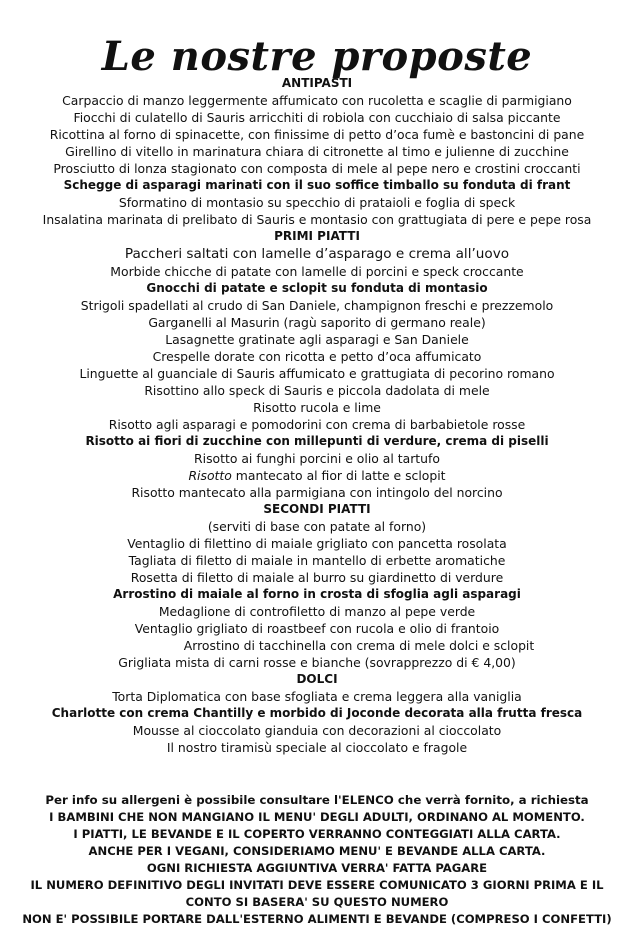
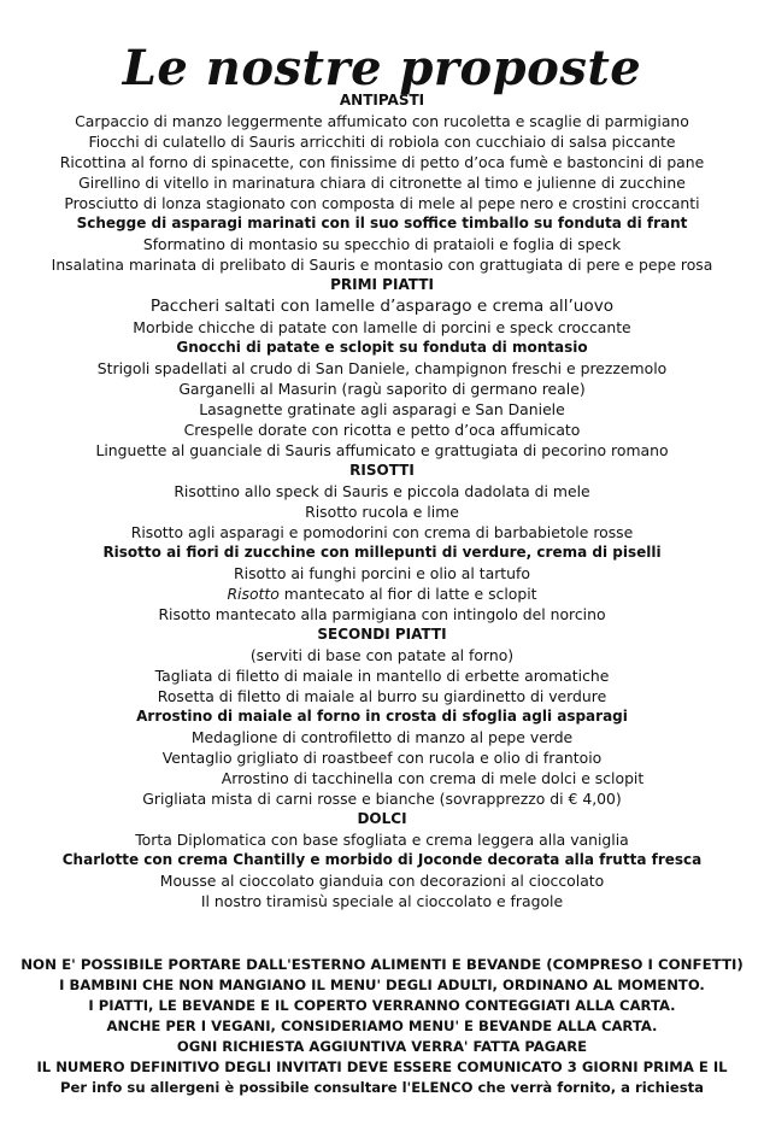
  Le nostre proposte
  ANTIPASTI
  Carpaccio di manzo leggermente affumicato con rucoletta e scaglie di parmigiano
  Fiocchi di culatello di Sauris arricchiti di robiola con cucchiaio di salsa piccante
  Ricottina al forno di spinacette, con finissime di petto d’oca fumè e bastoncini di pane
  Girellino di vitello in marinatura chiara di citronette al timo e julienne di zucchine
  Prosciutto di lonza stagionato con composta di mele al pepe nero e crostini croccanti
  Schegge di asparagi marinati con il suo soffice timballo su fonduta di frant
  Sformatino di montasio su specchio di prataioli e foglia di speck
  Insalatina marinata di prelibato di Sauris e montasio con grattugiata di pere e pepe rosa
  PRIMI PIATTI
  Paccheri saltati con lamelle d’asparago e crema all’uovo
  Morbide chicche di patate con lamelle di porcini e speck croccante
  Gnocchi di patate e sclopit su fonduta di montasio
  Strigoli spadellati al crudo di San Daniele, champignon freschi e prezzemolo
  Garganelli al Masurin (ragù saporito di germano reale)
  Lasagnette gratinate agli asparagi e San Daniele
  Crespelle dorate con ricotta e petto d’oca affumicato
  Linguette al guanciale di Sauris affumicato e grattugiata di pecorino romano
+ RISOTTI
  Risottino allo speck di Sauris e piccola dadolata di mele
  Risotto rucola e lime
  Risotto agli asparagi e pomodorini con crema di barbabietole rosse
  Risotto ai fiori di zucchine con millepunti di verdure, crema di piselli
  Risotto ai funghi porcini e olio al tartufo
  Risotto mantecato al fior di latte e sclopit
  Risotto mantecato alla parmigiana con intingolo del norcino
  SECONDI PIATTI
  (serviti di base con patate al forno)
- Ventaglio di filettino di maiale grigliato con pancetta rosolata
  Tagliata di filetto di maiale in mantello di erbette aromatiche
  Rosetta di filetto di maiale al burro su giardinetto di verdure
  Arrostino di maiale al forno in crosta di sfoglia agli asparagi
  Medaglione di controfiletto di manzo al pepe verde
  Ventaglio grigliato di roastbeef con rucola e olio di frantoio
  Arrostino di tacchinella con crema di mele dolci e sclopit
  Grigliata mista di carni rosse e bianche (sovrapprezzo di € 4,00)
  DOLCI
  Torta Diplomatica con base sfogliata e crema leggera alla vaniglia
  Charlotte con crema Chantilly e morbido di Joconde decorata alla frutta fresca
  Mousse al cioccolato gianduia con decorazioni al cioccolato
  Il nostro tiramisù speciale al cioccolato e fragole
- Per info su allergeni è possibile consultare l'ELENCO che verrà fornito, a richiesta
+ NON E' POSSIBILE PORTARE DALL'ESTERNO ALIMENTI E BEVANDE (COMPRESO I CONFETTI)
  I BAMBINI CHE NON MANGIANO IL MENU' DEGLI ADULTI, ORDINANO AL MOMENTO.
  I PIATTI, LE BEVANDE E IL COPERTO VERRANNO CONTEGGIATI ALLA CARTA.
  ANCHE PER I VEGANI, CONSIDERIAMO MENU' E BEVANDE ALLA CARTA.
  OGNI RICHIESTA AGGIUNTIVA VERRA' FATTA PAGARE
  IL NUMERO DEFINITIVO DEGLI INVITATI DEVE ESSERE COMUNICATO 3 GIORNI PRIMA E IL
- CONTO SI BASERA' SU QUESTO NUMERO
- NON E' POSSIBILE PORTARE DALL'ESTERNO ALIMENTI E BEVANDE (COMPRESO I CONFETTI)
+ Per info su allergeni è possibile consultare l'ELENCO che verrà fornito, a richiesta
